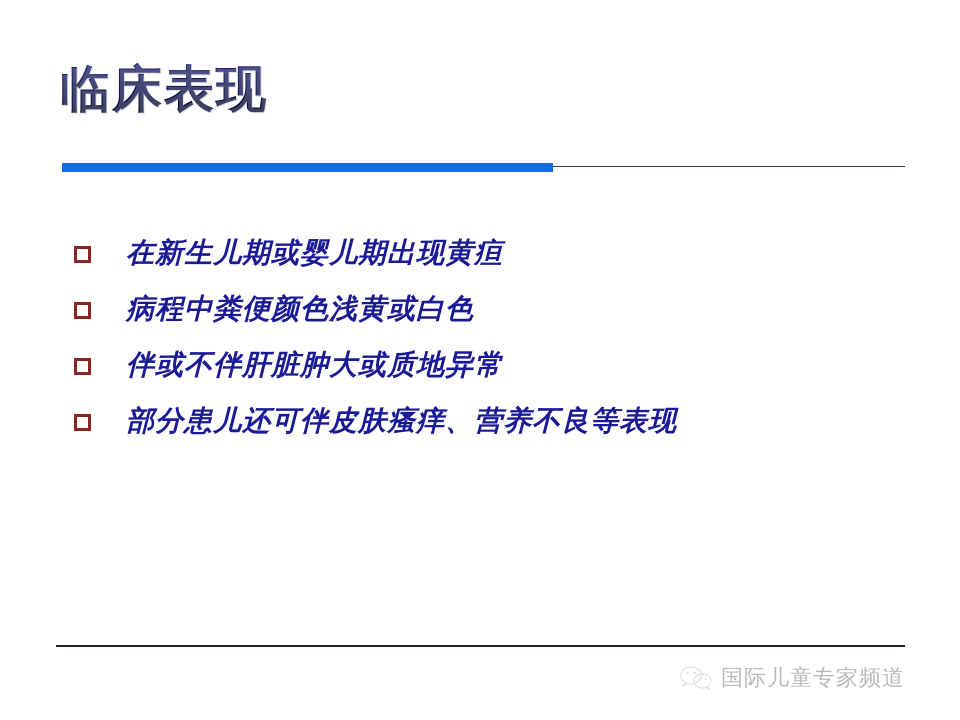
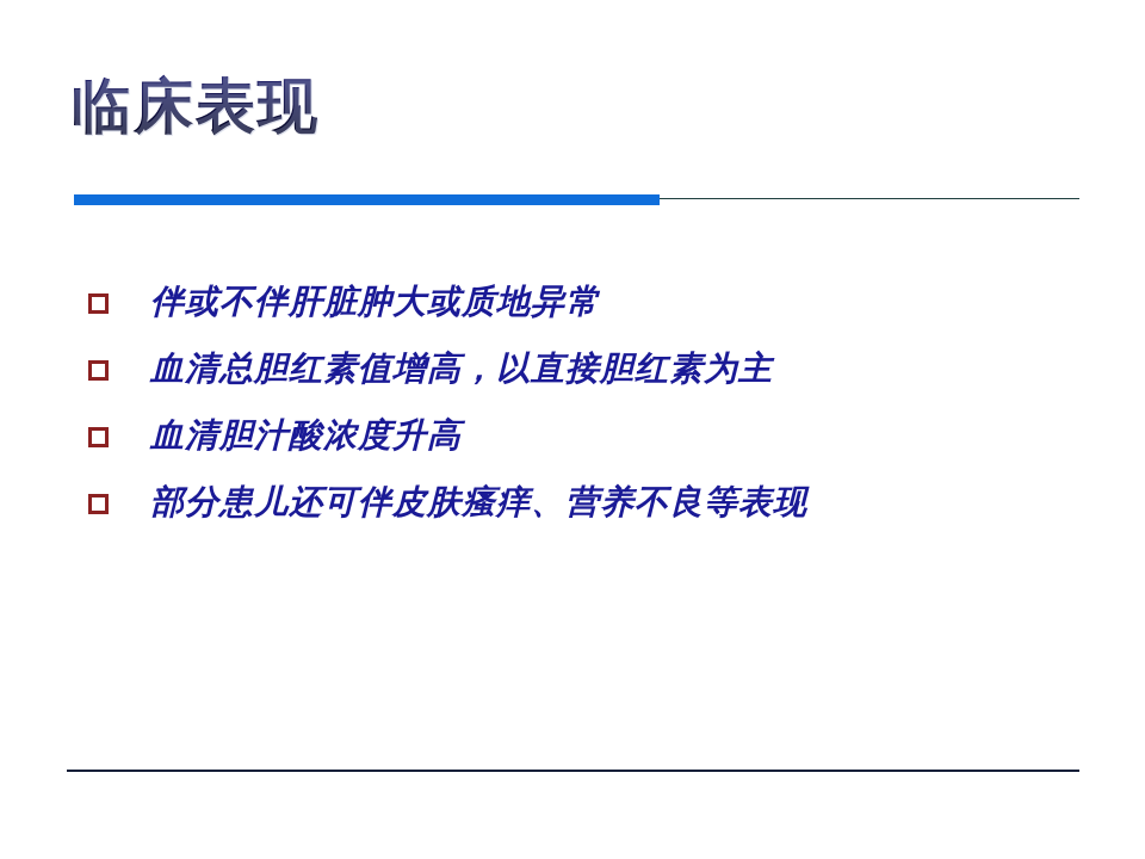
  临床表现
- 在新生儿期或婴儿期出现黄疸
- 病程中粪便颜色浅黄或白色
  伴或不伴肝脏肿大或质地异常
+ 血清总胆红素值增高，以直接胆红素为主
+ 血清胆汁酸浓度升高
  部分患儿还可伴皮肤瘙痒、营养不良等表现
- 国际儿童专家频道
